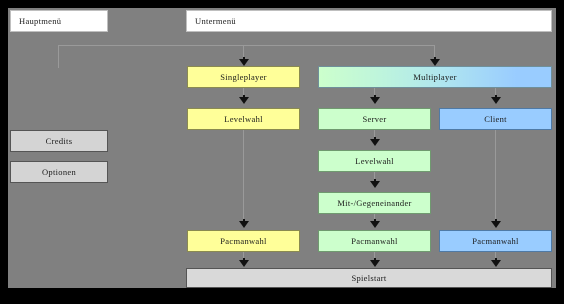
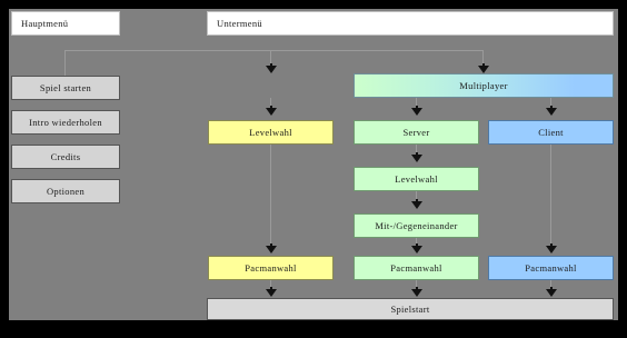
  Hauptmenü
  Untermenü
+ Spiel starten
+ Intro wiederholen
  Credits
  Optionen
- Singleplayer
  Levelwahl
  Pacmanwahl
  Multiplayer
  Server
  Levelwahl
  Mit-/Gegeneinander
  Pacmanwahl
  Client
  Pacmanwahl
  Spielstart
